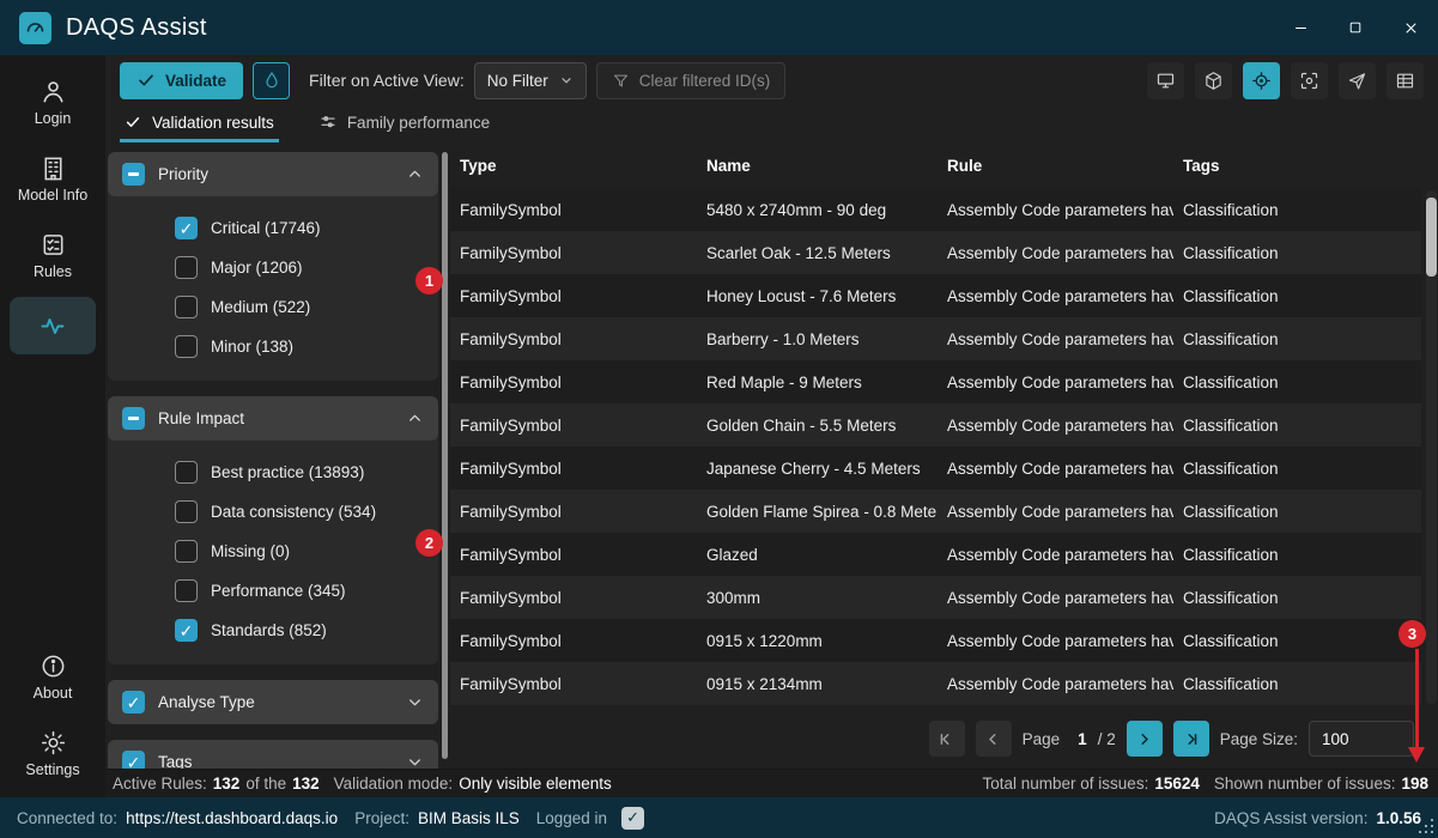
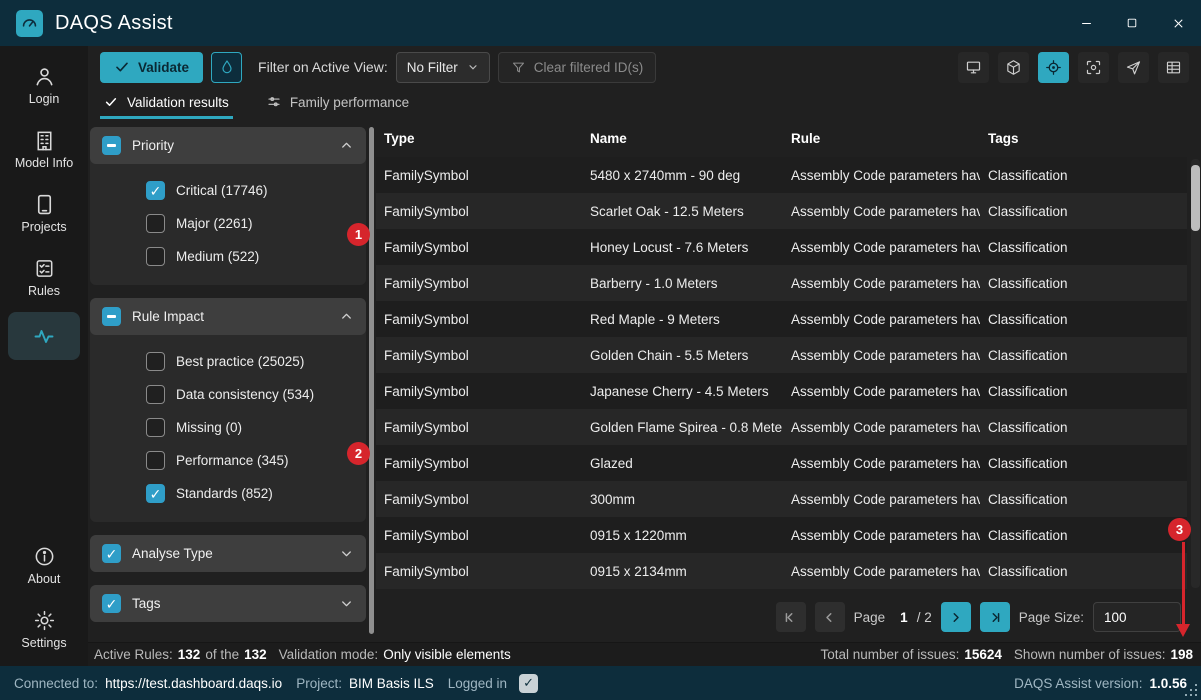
  DAQS Assist
  Login
  Model Info
+ Projects
  Rules
  About
  Settings
  Validate
  Filter on Active View:
  No Filter
  Clear filtered ID(s)
  Validation results
  Family performance
  Priority
  Critical (17746)
- Major (1206)
+ Major (2261)
  Medium (522)
- Minor (138)
  Rule Impact
- Best practice (13893)
+ Best practice (25025)
  Data consistency (534)
  Missing (0)
  Performance (345)
  Standards (852)
  Analyse Type
  Tags
  Type
  Name
  Rule
  Tags
  FamilySymbol
  5480 x 2740mm - 90 deg
  Assembly Code parameters hav
  Classification
  FamilySymbol
  Scarlet Oak - 12.5 Meters
  Assembly Code parameters hav
  Classification
  FamilySymbol
  Honey Locust - 7.6 Meters
  Assembly Code parameters hav
  Classification
  FamilySymbol
  Barberry - 1.0 Meters
  Assembly Code parameters hav
  Classification
  FamilySymbol
  Red Maple - 9 Meters
  Assembly Code parameters hav
  Classification
  FamilySymbol
  Golden Chain - 5.5 Meters
  Assembly Code parameters hav
  Classification
  FamilySymbol
  Japanese Cherry - 4.5 Meters
  Assembly Code parameters hav
  Classification
  FamilySymbol
  Golden Flame Spirea - 0.8 Mete
  Assembly Code parameters hav
  Classification
  FamilySymbol
  Glazed
  Assembly Code parameters hav
  Classification
  FamilySymbol
  300mm
  Assembly Code parameters hav
  Classification
  FamilySymbol
  0915 x 1220mm
  Assembly Code parameters hav
  Classification
  FamilySymbol
  0915 x 2134mm
  Assembly Code parameters hav
  Classification
  Page
  1
  / 2
  Page Size:
  100
  Active Rules:
  132
  of the
  132
  Validation mode:
  Only visible elements
  Total number of issues:
  15624
  Shown number of issues:
  198
  Connected to:
  https://test.dashboard.daqs.io
  Project:
  BIM Basis ILS
  Logged in
  DAQS Assist version:
  1.0.56
  1
  2
  3
